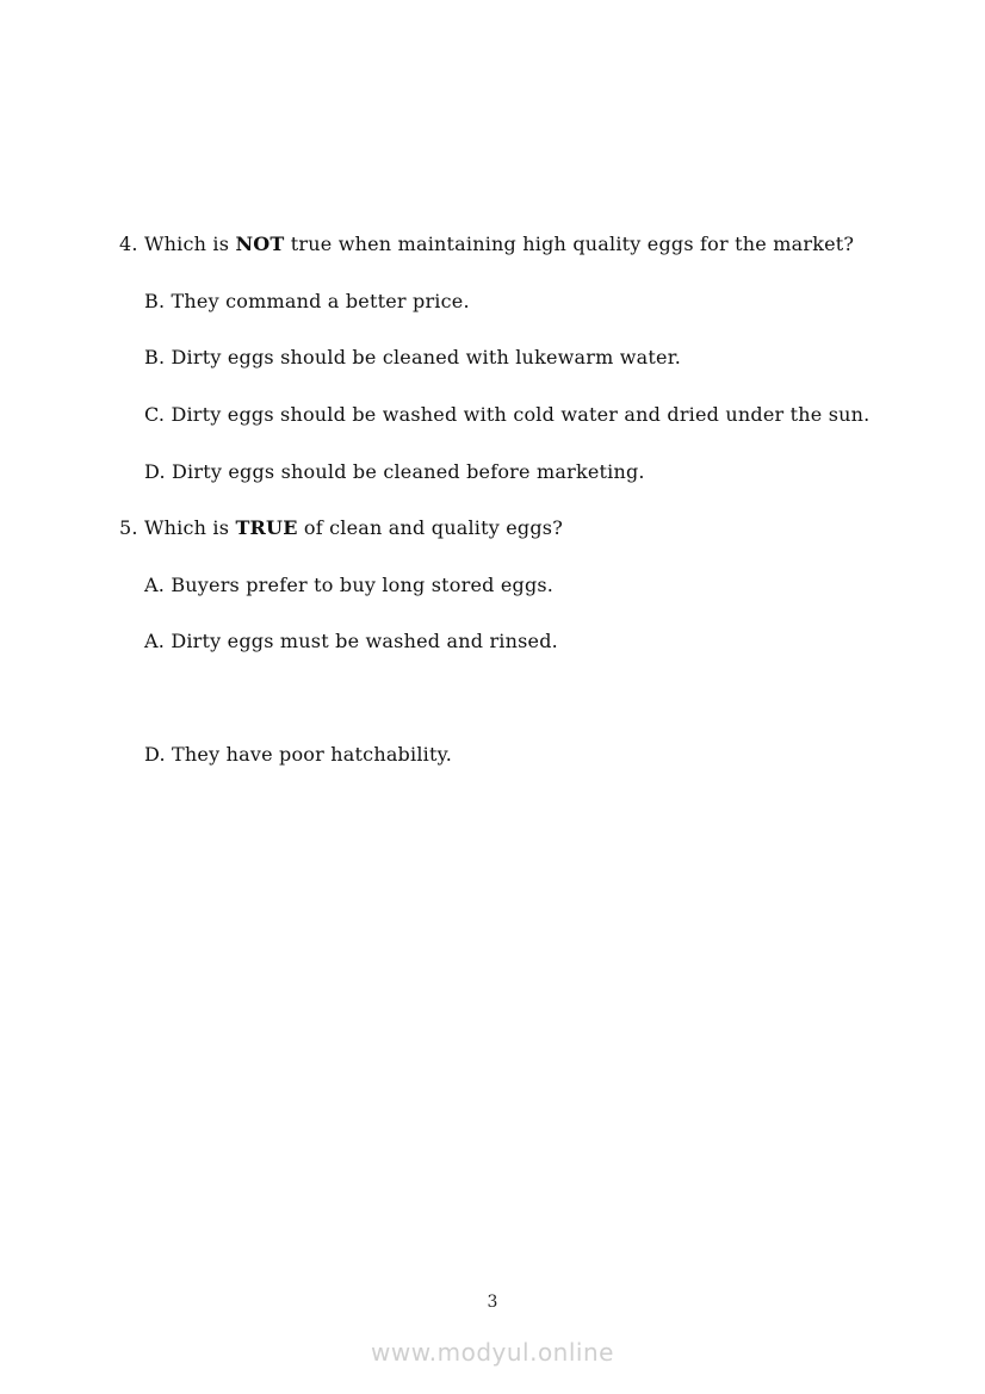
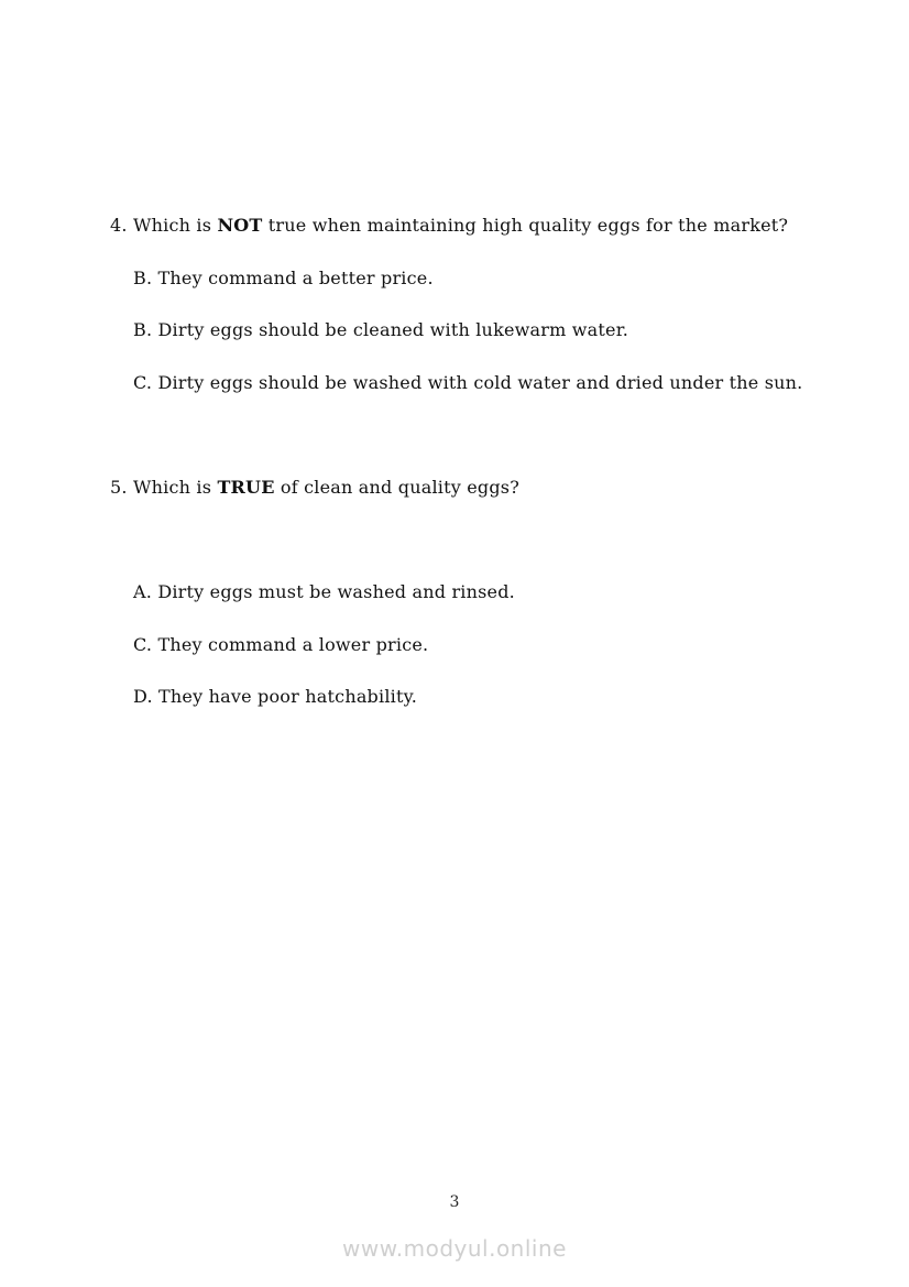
  4.
  Which is NOT true when maintaining high quality eggs for the market?
  B. They command a better price.
  B. Dirty eggs should be cleaned with lukewarm water.
  C. Dirty eggs should be washed with cold water and dried under the sun.
- D. Dirty eggs should be cleaned before marketing.
  5.
  Which is TRUE of clean and quality eggs?
- A. Buyers prefer to buy long stored eggs.
  A. Dirty eggs must be washed and rinsed.
+ C. They command a lower price.
  D. They have poor hatchability.
  3
  www.modyul.online
